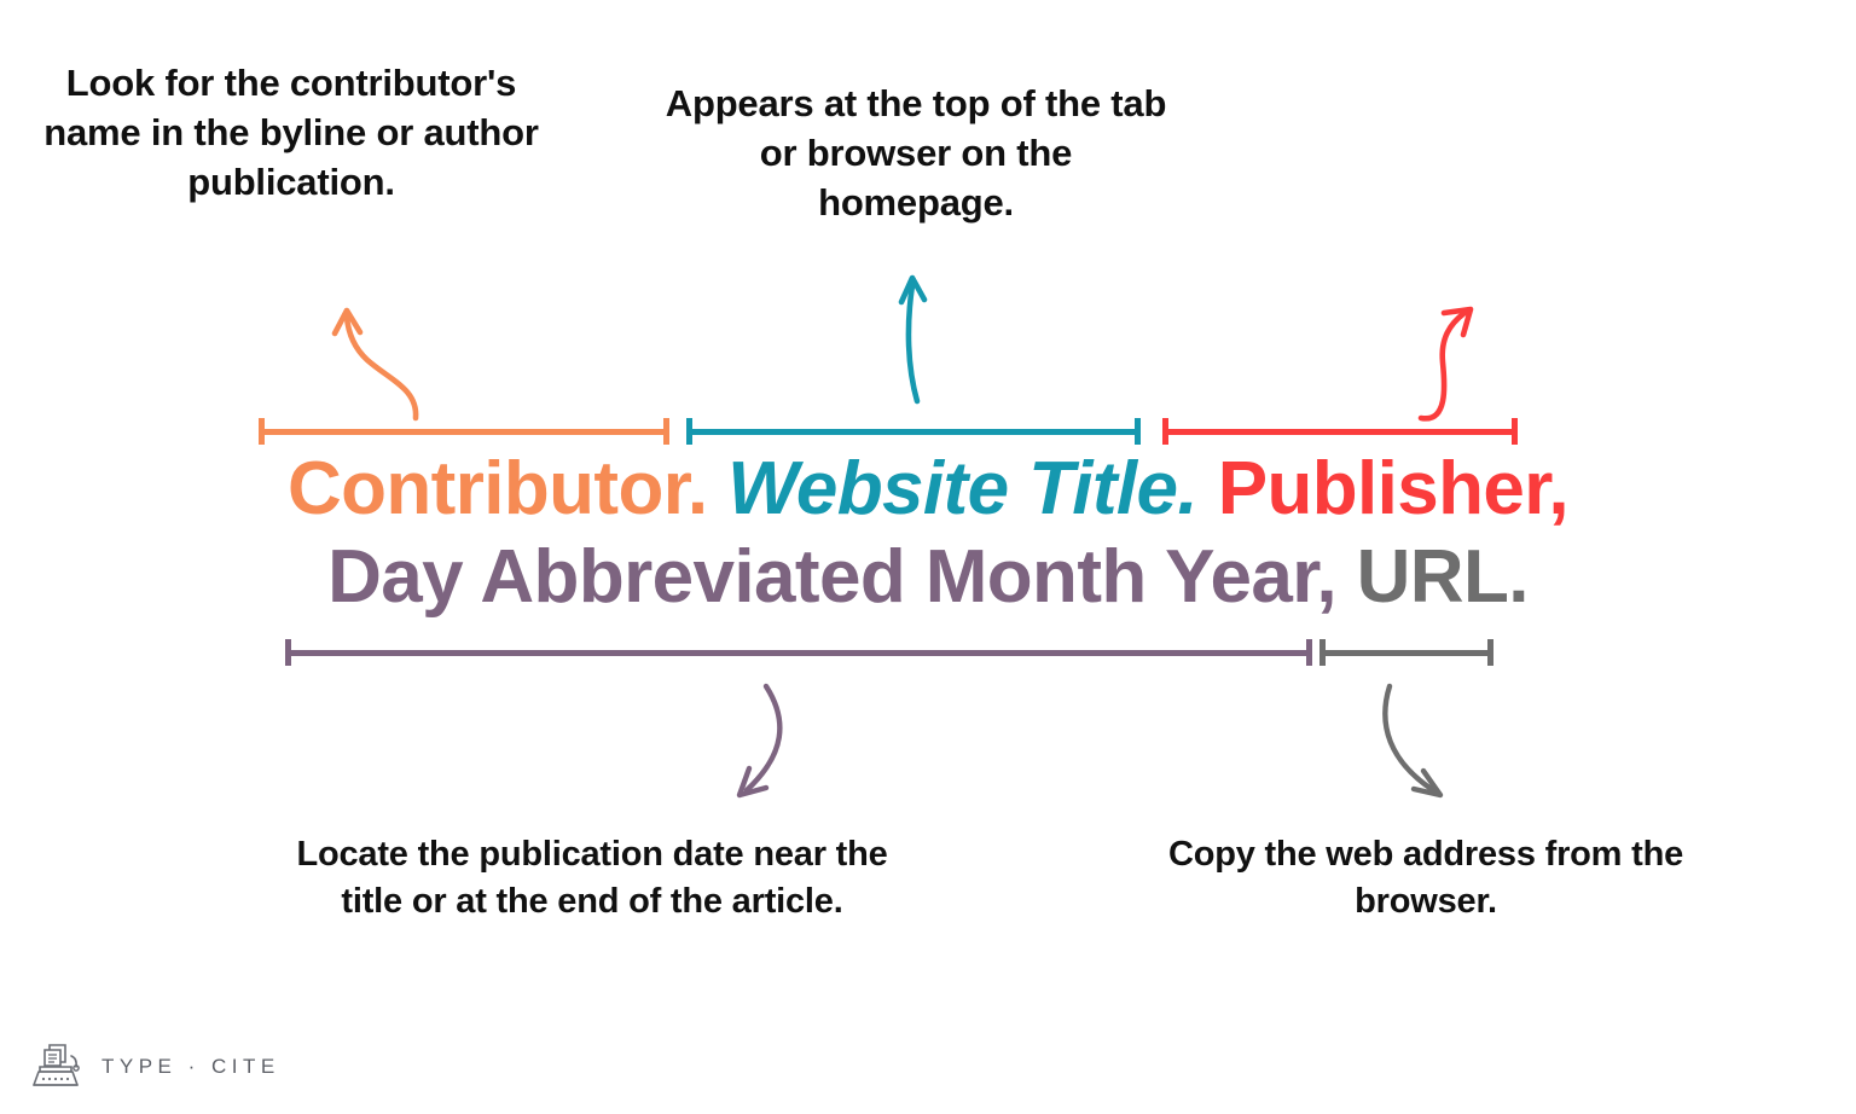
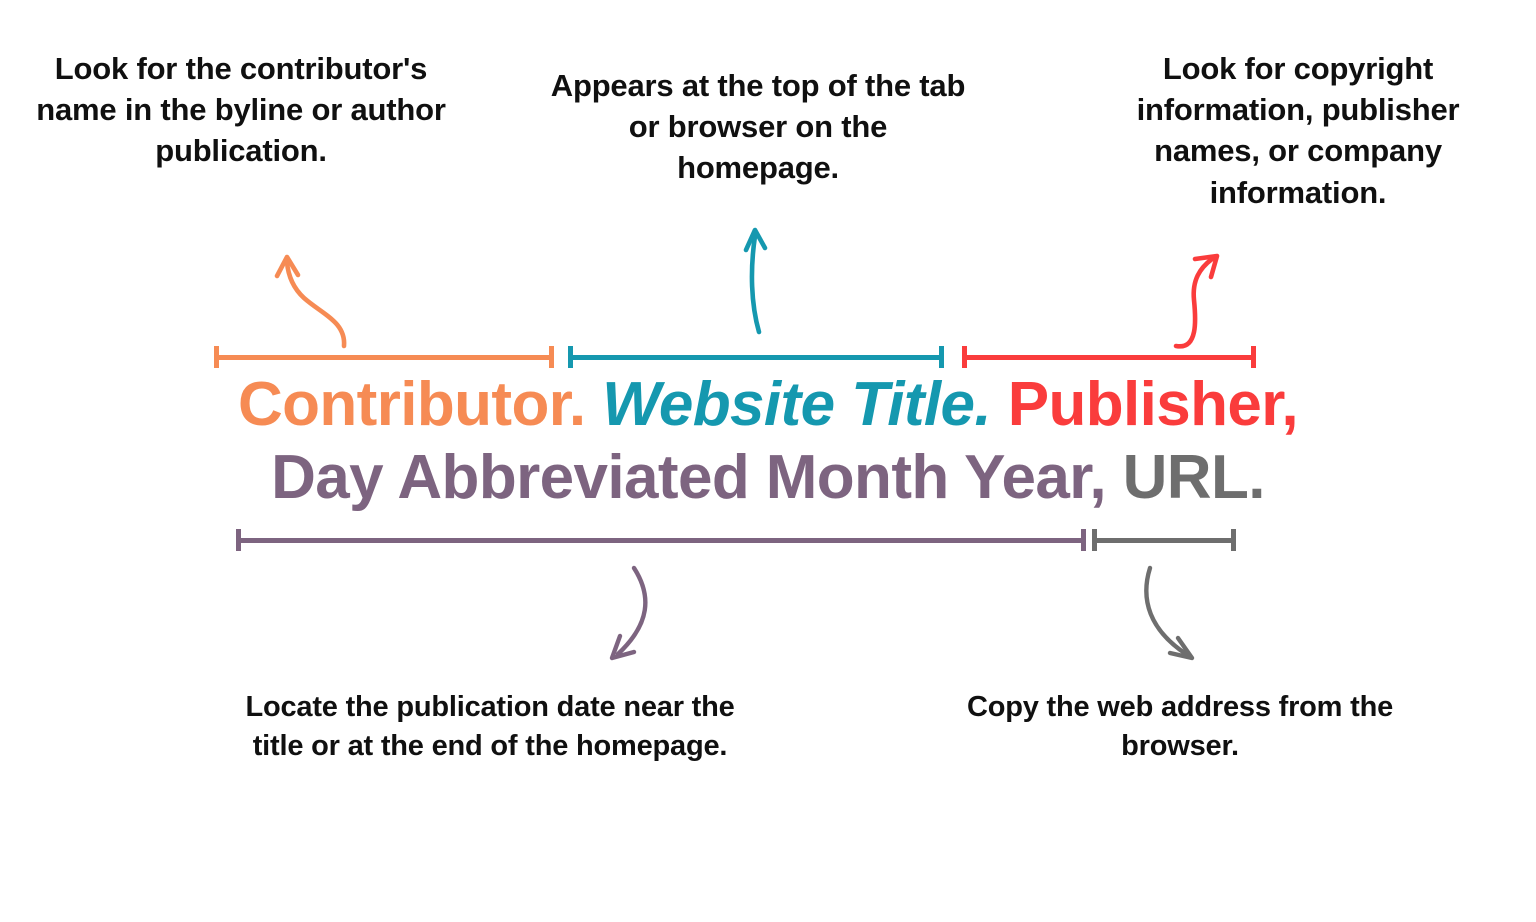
  Look for the contributor's name in the byline or author publication.
  Appears at the top of the tab or browser on the homepage.
+ Look for copyright information, publisher names, or company information.
- Locate the publication date near the title or at the end of the article.
+ Locate the publication date near the title or at the end of the homepage.
  Copy the web address from the browser.
  Contributor. Website Title. Publisher,
  Day Abbreviated Month Year, URL.
- TYPE · CITE
